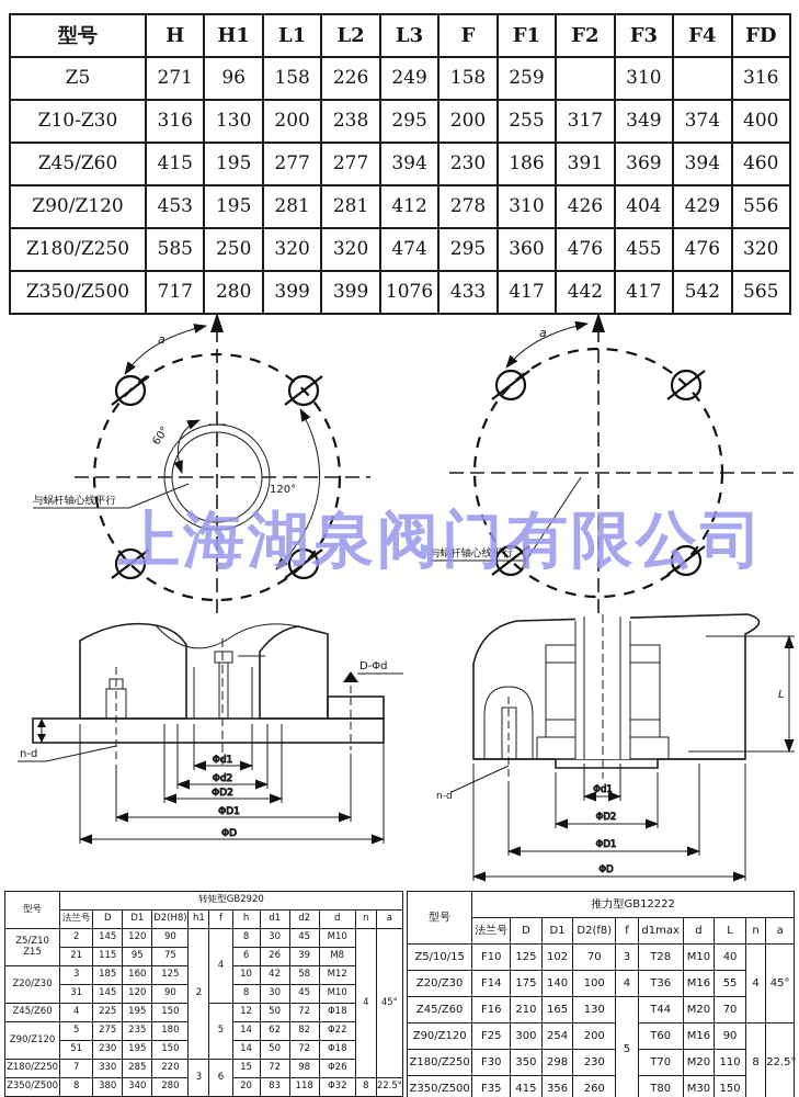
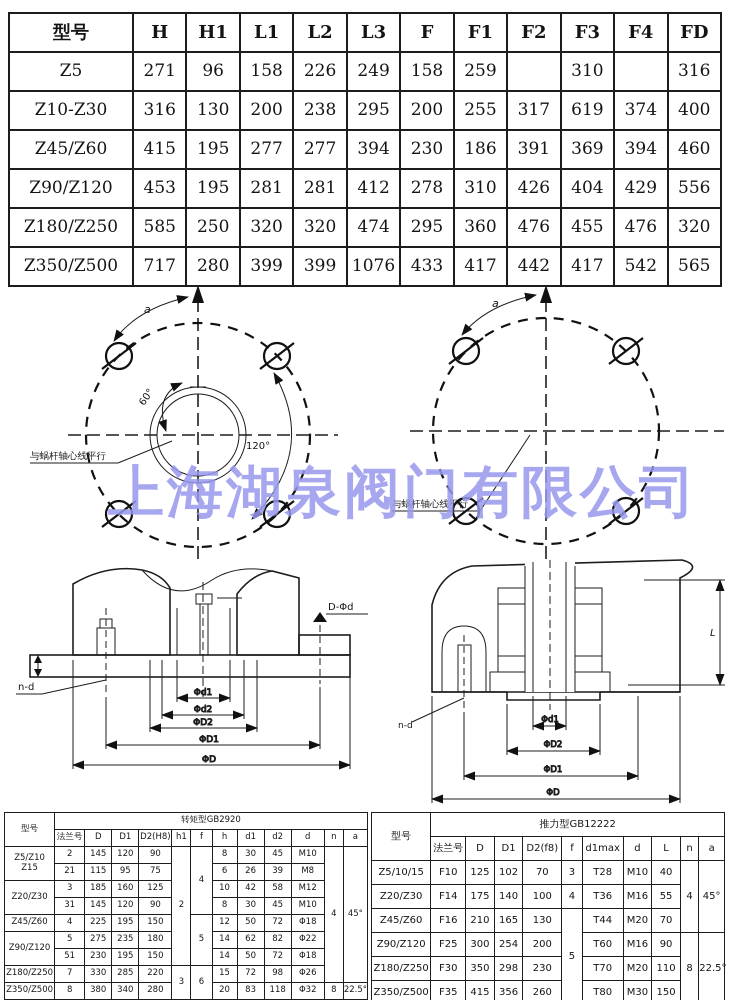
  型号	H	H1	L1	L2	L3	F	F1	F2	F3	F4	FD
  Z5	271	96	158	226	249	158	259		310		316
- Z10-Z30	316	130	200	238	295	200	255	317	349	374	400
+ Z10-Z30	316	130	200	238	295	200	255	317	619	374	400
  Z45/Z60	415	195	277	277	394	230	186	391	369	394	460
  Z90/Z120	453	195	281	281	412	278	310	426	404	429	556
  Z180/Z250	585	250	320	320	474	295	360	476	455	476	320
  Z350/Z500	717	280	399	399	1076	433	417	442	417	542	565
  a
  120°
  与蜗杆轴心线平行
  a
  与蜗杆轴心线平行
  上海湖泉阀门有限公司
  D-Φd
  n-d
  Φd1
  Φd2
  ΦD2
  ΦD1
  ΦD
  L
  n-d
  Φd1
  ΦD2
  ΦD1
  ΦD
  型号	转矩型GB2920
  法兰号	D	D1	D2(H8)	h1	f	h	d1	d2	d	n	a
  Z5/Z10Z15	2	145	120	90	2	4	8	30	45	M10	4	45°
  21	115	95	75	6	26	39	M8
  Z20/Z30	3	185	160	125	10	42	58	M12
  31	145	120	90	8	30	45	M10
  Z45/Z60	4	225	195	150	5	12	50	72	Φ18
  Z90/Z120	5	275	235	180	14	62	82	Φ22
  51	230	195	150	14	50	72	Φ18
  Z180/Z250	7	330	285	220	3	6	15	72	98	Φ26
  Z350/Z500	8	380	340	280	20	83	118	Φ32	8	22.5°
  型号	推力型GB12222
  法兰号	D	D1	D2(f8)	f	d1max	d	L	n	a
  Z5/10/15	F10	125	102	70	3	T28	M10	40	4	45°
  Z20/Z30	F14	175	140	100	4	T36	M16	55
  Z45/Z60	F16	210	165	130	5	T44	M20	70
  Z90/Z120	F25	300	254	200	T60	M16	90	8	22.5°
  Z180/Z250	F30	350	298	230	T70	M20	110
  Z350/Z500	F35	415	356	260	T80	M30	150
